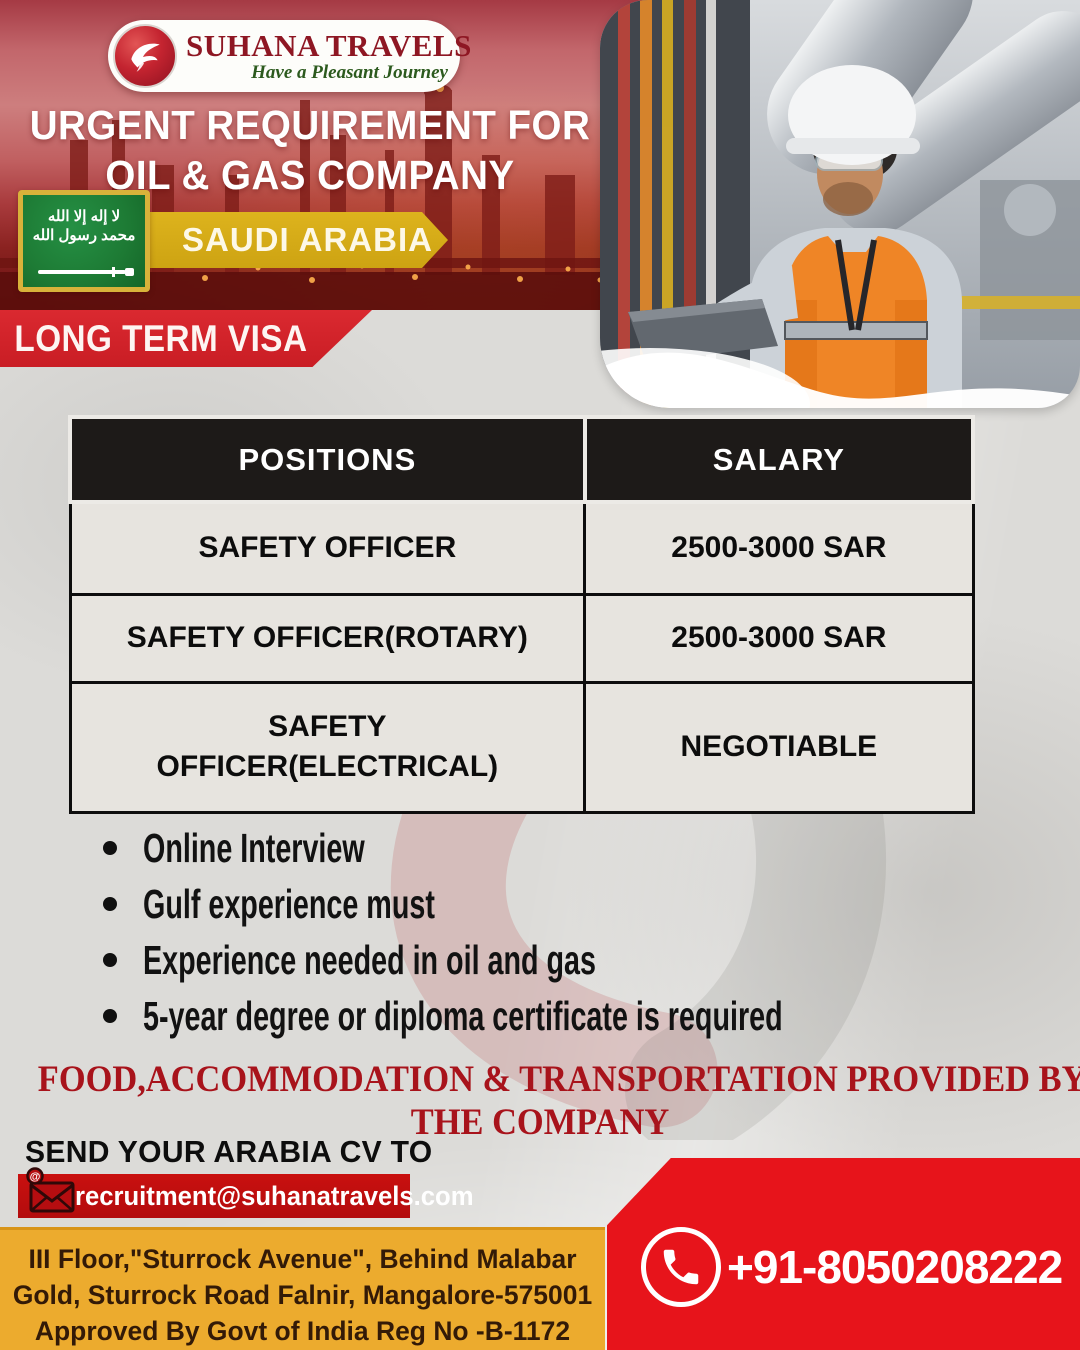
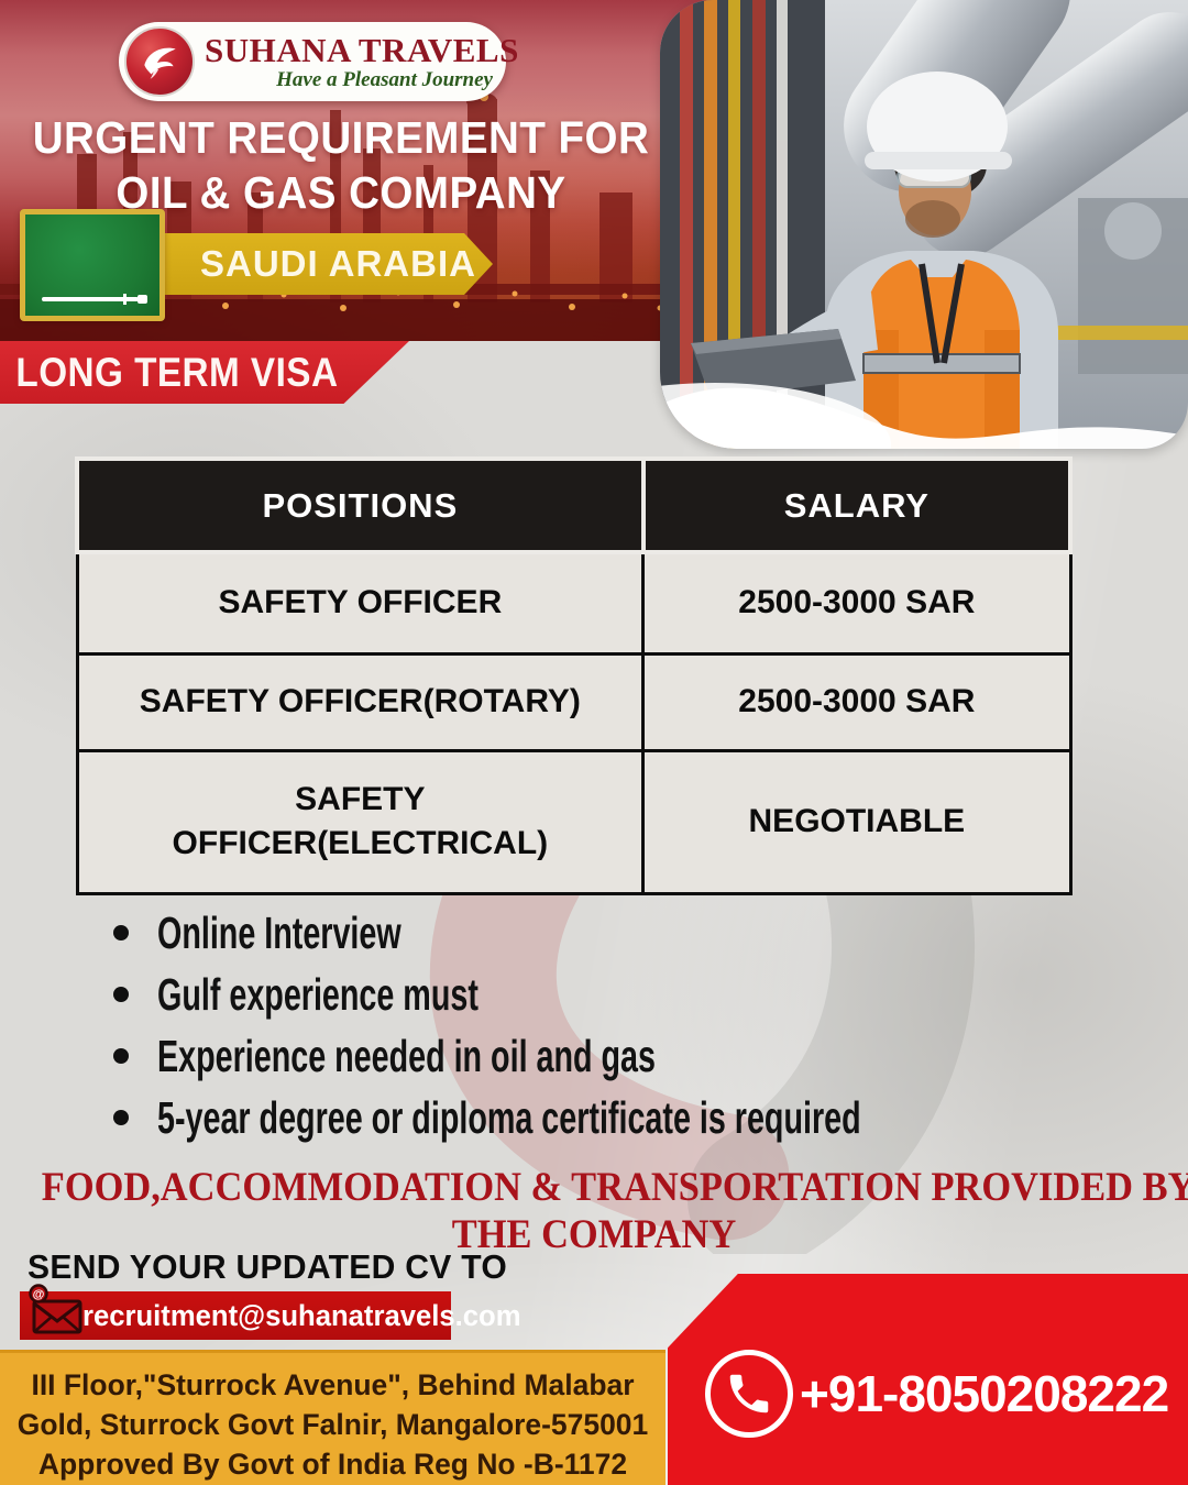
  SUHANA TRAVELS
  Have a Pleasant Journey
  URGENT REQUIREMENT FOR
  OIL & GAS COMPANY
- لا إله إلا الله محمد رسول الله
  SAUDI ARABIA
  LONG TERM VISA
  POSITIONS	SALARY
  SAFETY OFFICER	2500-3000 SAR
  SAFETY OFFICER(ROTARY)	2500-3000 SAR
  SAFETY OFFICER(ELECTRICAL)	NEGOTIABLE
  Online Interview
  Gulf experience must
  Experience needed in oil and gas
  5-year degree or diploma certificate is required
  FOOD,ACCOMMODATION & TRANSPORTATION PROVIDED BY
  THE COMPANY
- SEND YOUR ARABIA CV TO
+ SEND YOUR UPDATED CV TO
  @
  recruitment@suhanatravels.com
  III Floor,"Sturrock Avenue", Behind Malabar
- Gold, Sturrock Road Falnir, Mangalore-575001
+ Gold, Sturrock Govt Falnir, Mangalore-575001
  Approved By Govt of India Reg No -B-1172
  +91-8050208222
